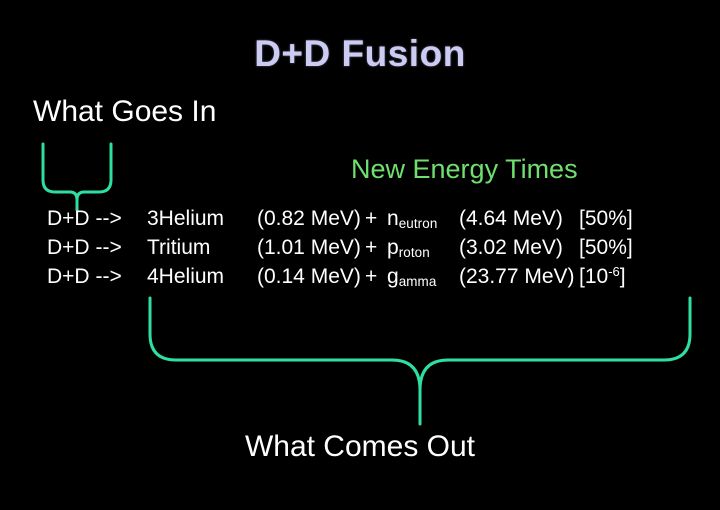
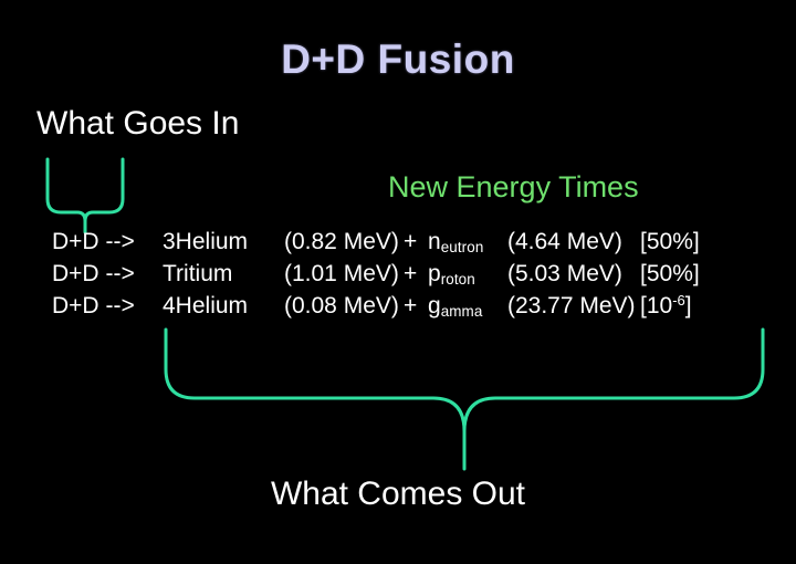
  D+D Fusion
  What Goes In
  New Energy Times
  D+D --> 3Helium (0.82 MeV) + neutron (4.64 MeV) [50%]
- D+D --> Tritium (1.01 MeV) + proton (3.02 MeV) [50%]
+ D+D --> Tritium (1.01 MeV) + proton (5.03 MeV) [50%]
- D+D --> 4Helium (0.14 MeV) + gamma (23.77 MeV) [10-6]
+ D+D --> 4Helium (0.08 MeV) + gamma (23.77 MeV) [10-6]
  What Comes Out
